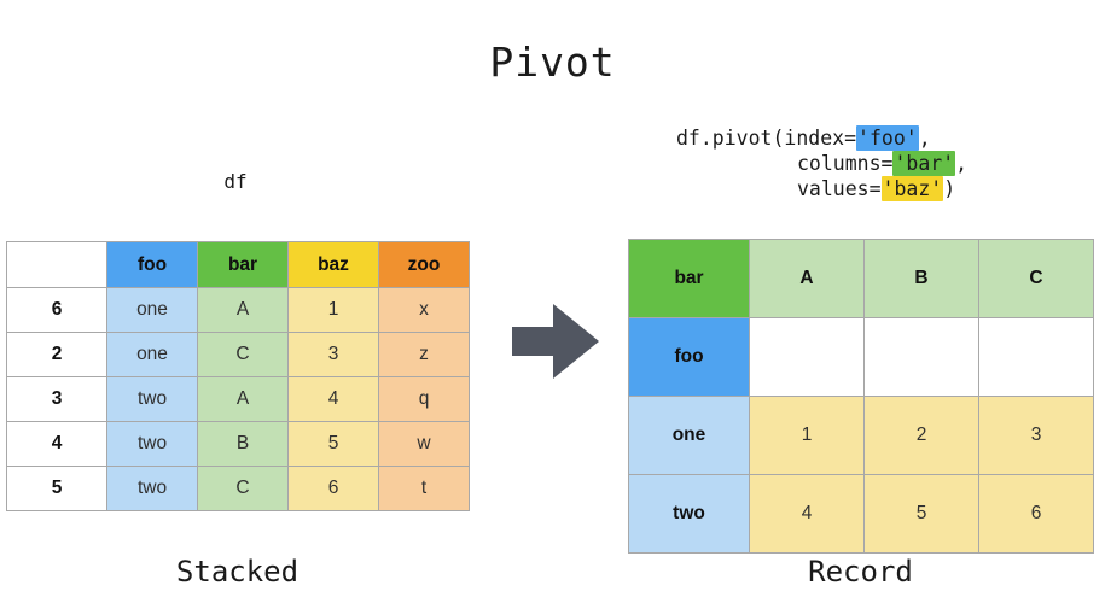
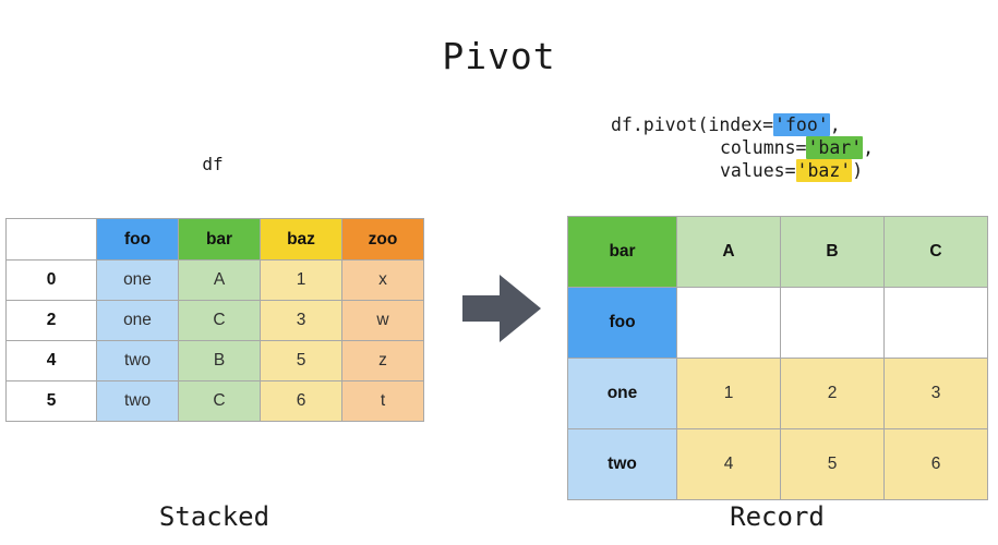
  Pivot
  df
  df.pivot(index='foo',
  columns='bar',
  values='baz')
  	foo	bar	baz	zoo
- 6	one	A	1	x
+ 0	one	A	1	x
- 2	one	C	3	z
+ 2	one	C	3	w
- 3	two	A	4	q
- 4	two	B	5	w
+ 4	two	B	5	z
  5	two	C	6	t
  bar	A	B	C
  foo
  one	1	2	3
  two	4	5	6
  Stacked
  Record
